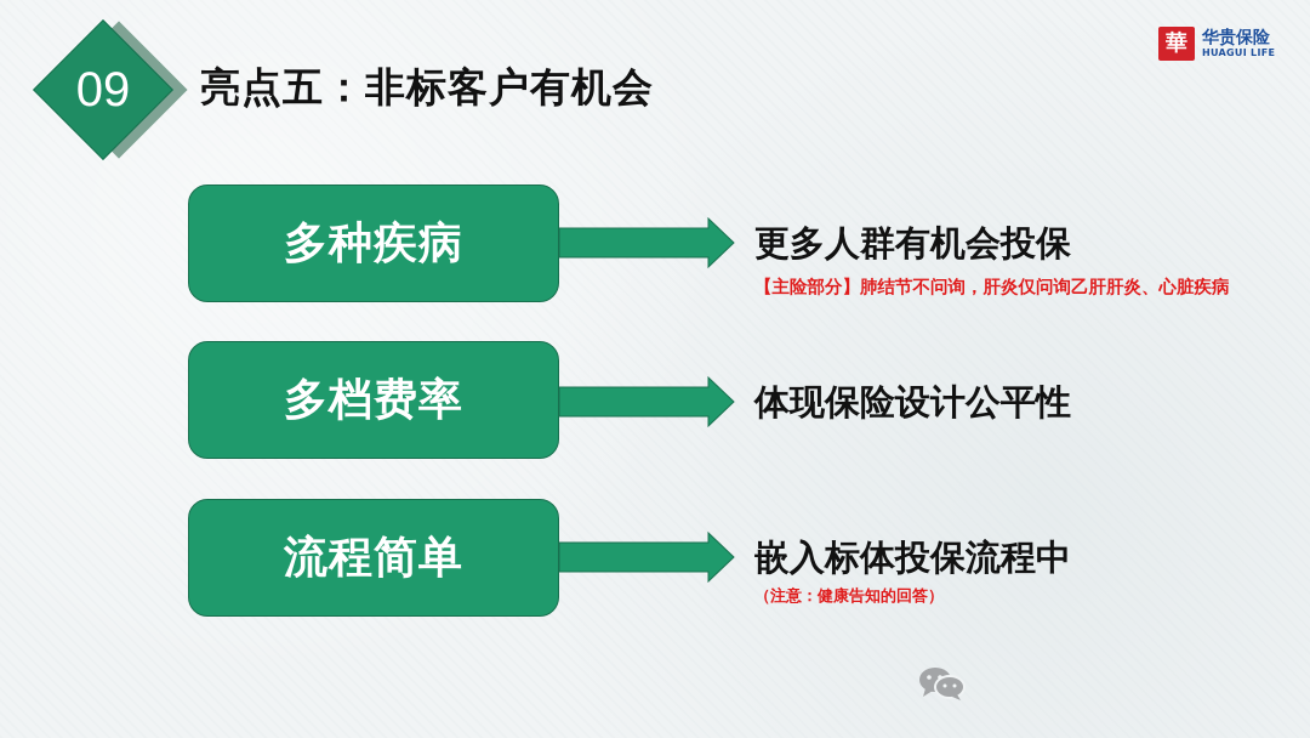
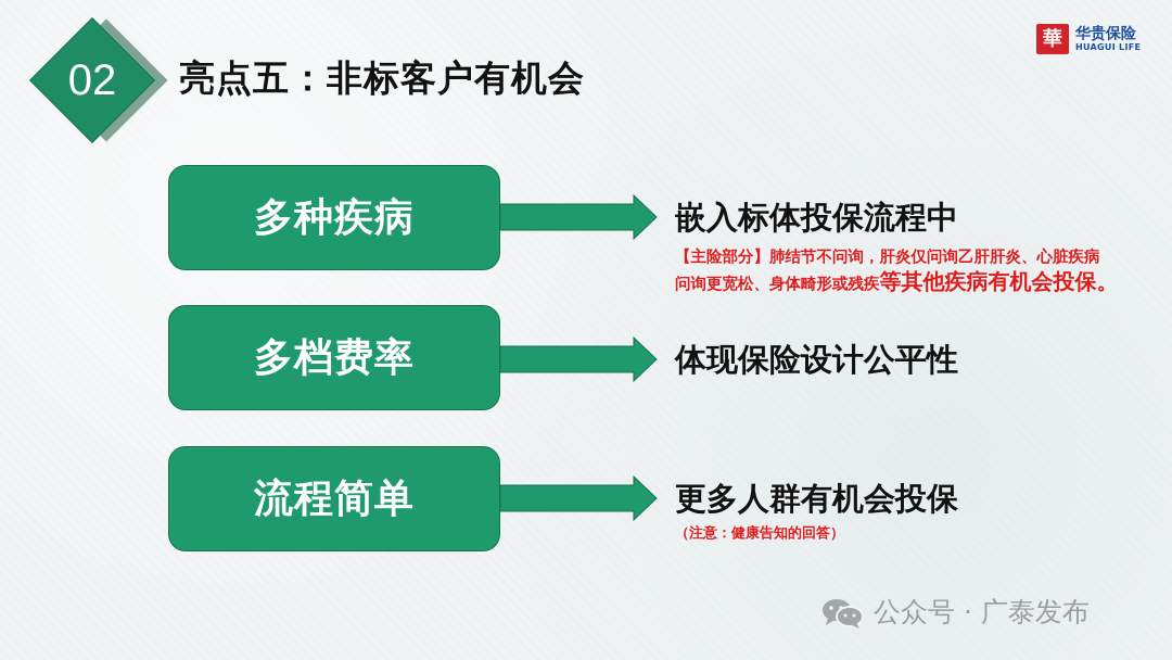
- 09
+ 02
  亮点五：非标客户有机会
  華
  华贵保险
  HUAGUI LIFE
  多种疾病
- 更多人群有机会投保
+ 嵌入标体投保流程中
  【主险部分】肺结节不问询，肝炎仅问询乙肝肝炎、心脏疾病
+ 问询更宽松、身体畸形或残疾等其他疾病有机会投保。
  多档费率
  体现保险设计公平性
  流程简单
- 嵌入标体投保流程中
+ 更多人群有机会投保
  （注意：健康告知的回答）
+ 公众号 · 广泰发布
